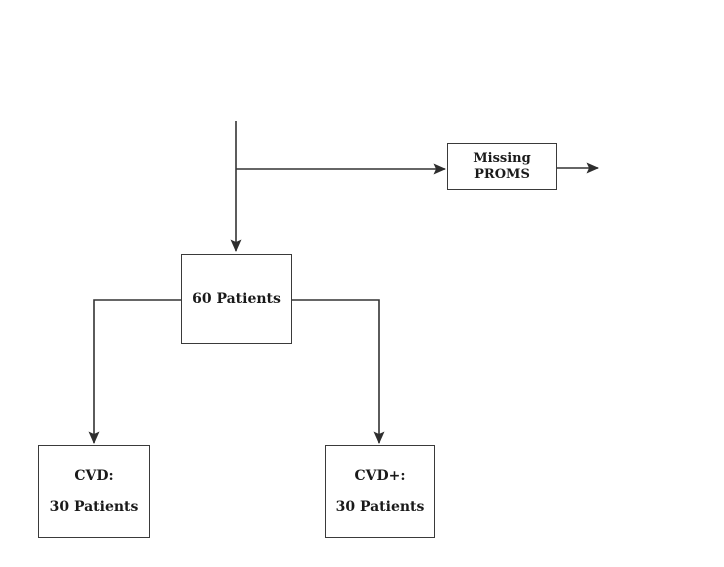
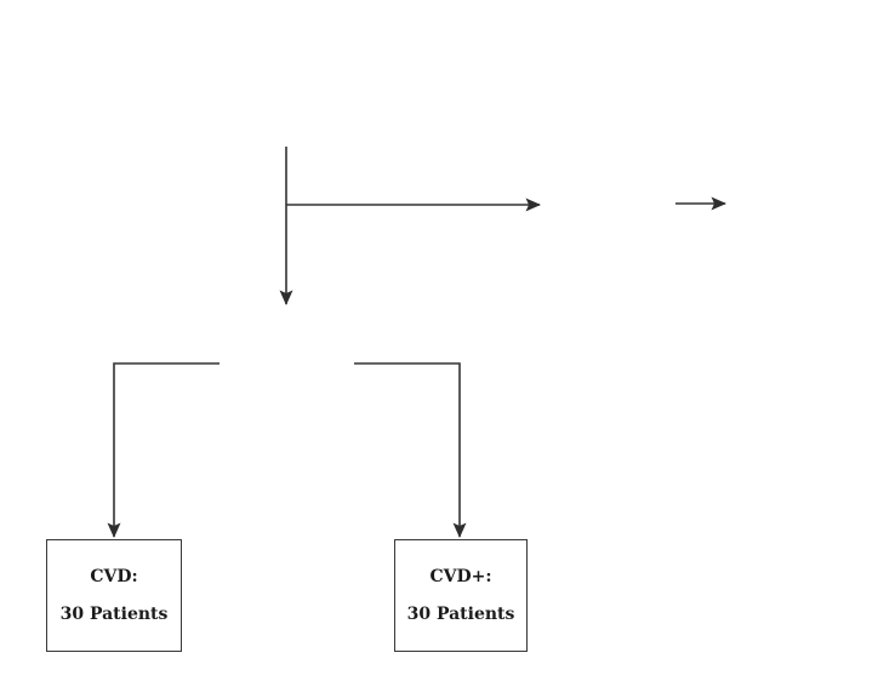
- Missing PROMS
- 60 Patients
  CVD:
  30 Patients
  CVD+:
  30 Patients
